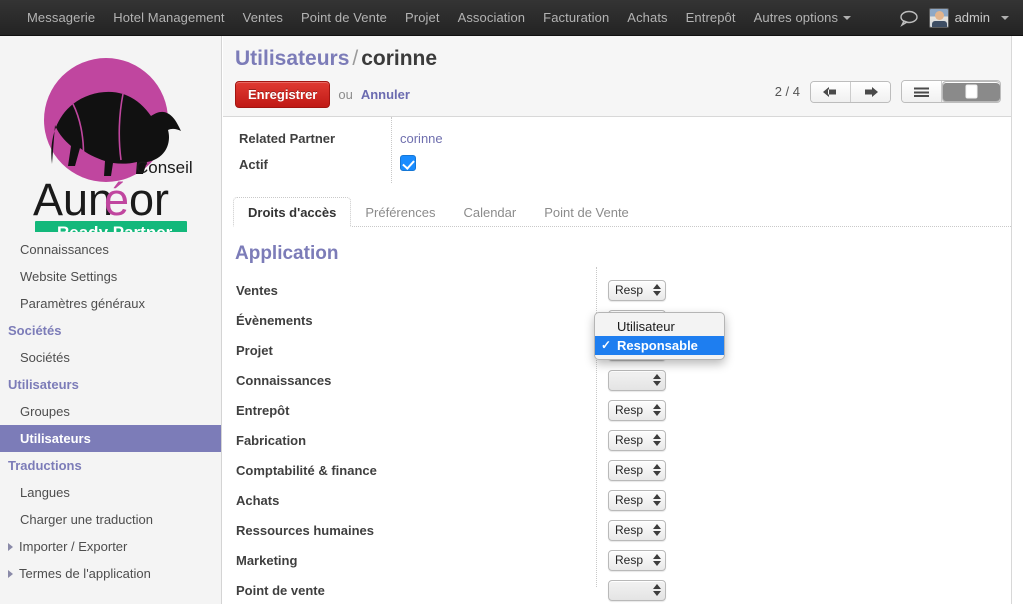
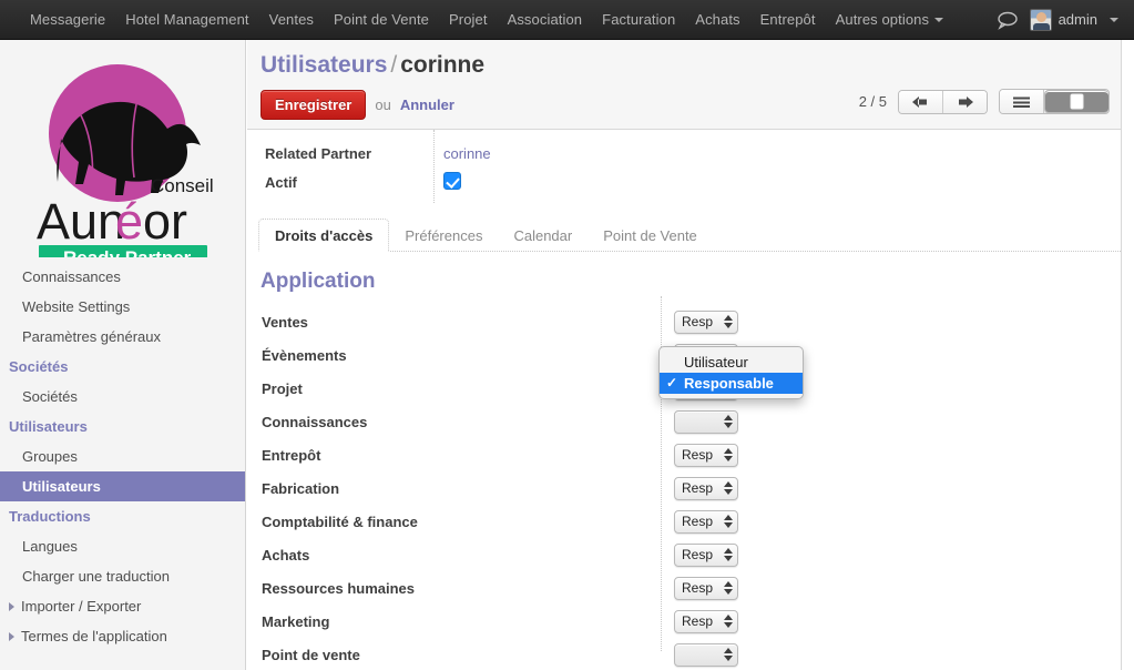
  Messagerie
  Hotel Management
  Ventes
  Point de Vente
  Projet
  Association
  Facturation
  Achats
  Entrepôt
  Autres options
  admin
  Conseil
  Aun
  é
  or
  Connaissances
  Website Settings
  Paramètres généraux
  Sociétés
  Sociétés
  Utilisateurs
  Groupes
  Utilisateurs
  Traductions
  Langues
  Charger une traduction
  Importer / Exporter
  Termes de l'application
  Utilisateurs / corinne
  Enregistrer
  ou
  Annuler
- 2 / 4
+ 2 / 5
  Related Partner
  corinne
  Actif
  Droits d'accès
  Préférences
  Calendar
  Point de Vente
  Application
  Ventes
  Resp
  Évènements
  Projet
  Connaissances
  Entrepôt
  Resp
  Fabrication
  Resp
  Comptabilité & finance
  Resp
  Achats
  Resp
  Ressources humaines
  Resp
  Marketing
  Resp
  Point de vente
  Utilisateur
  Responsable
